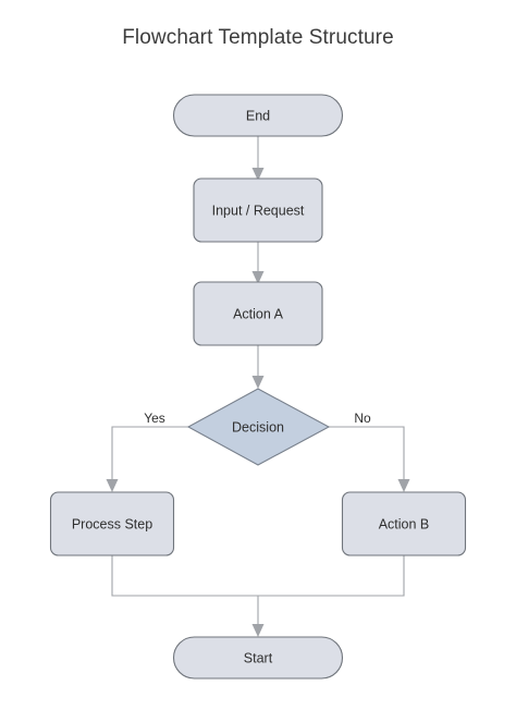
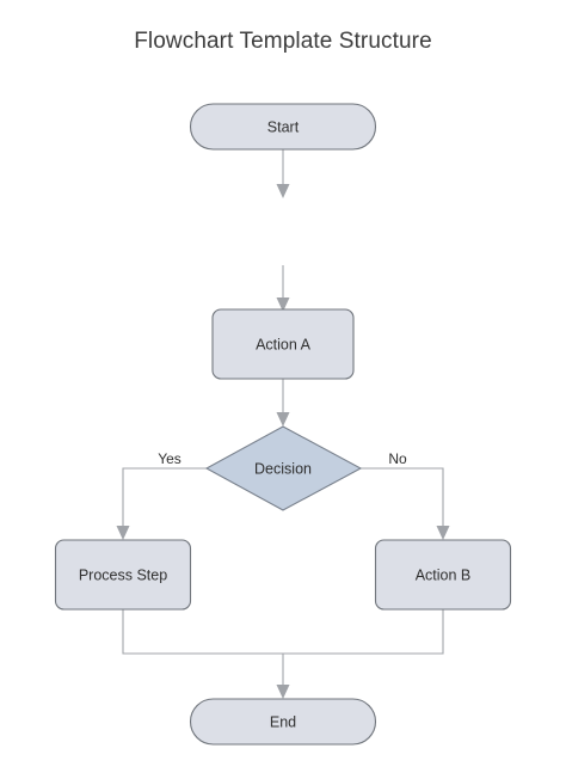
  Flowchart Template Structure
  Yes
  No
- End
+ Start
- Input / Request
  Action A
  Decision
  Process Step
  Action B
- Start
+ End
